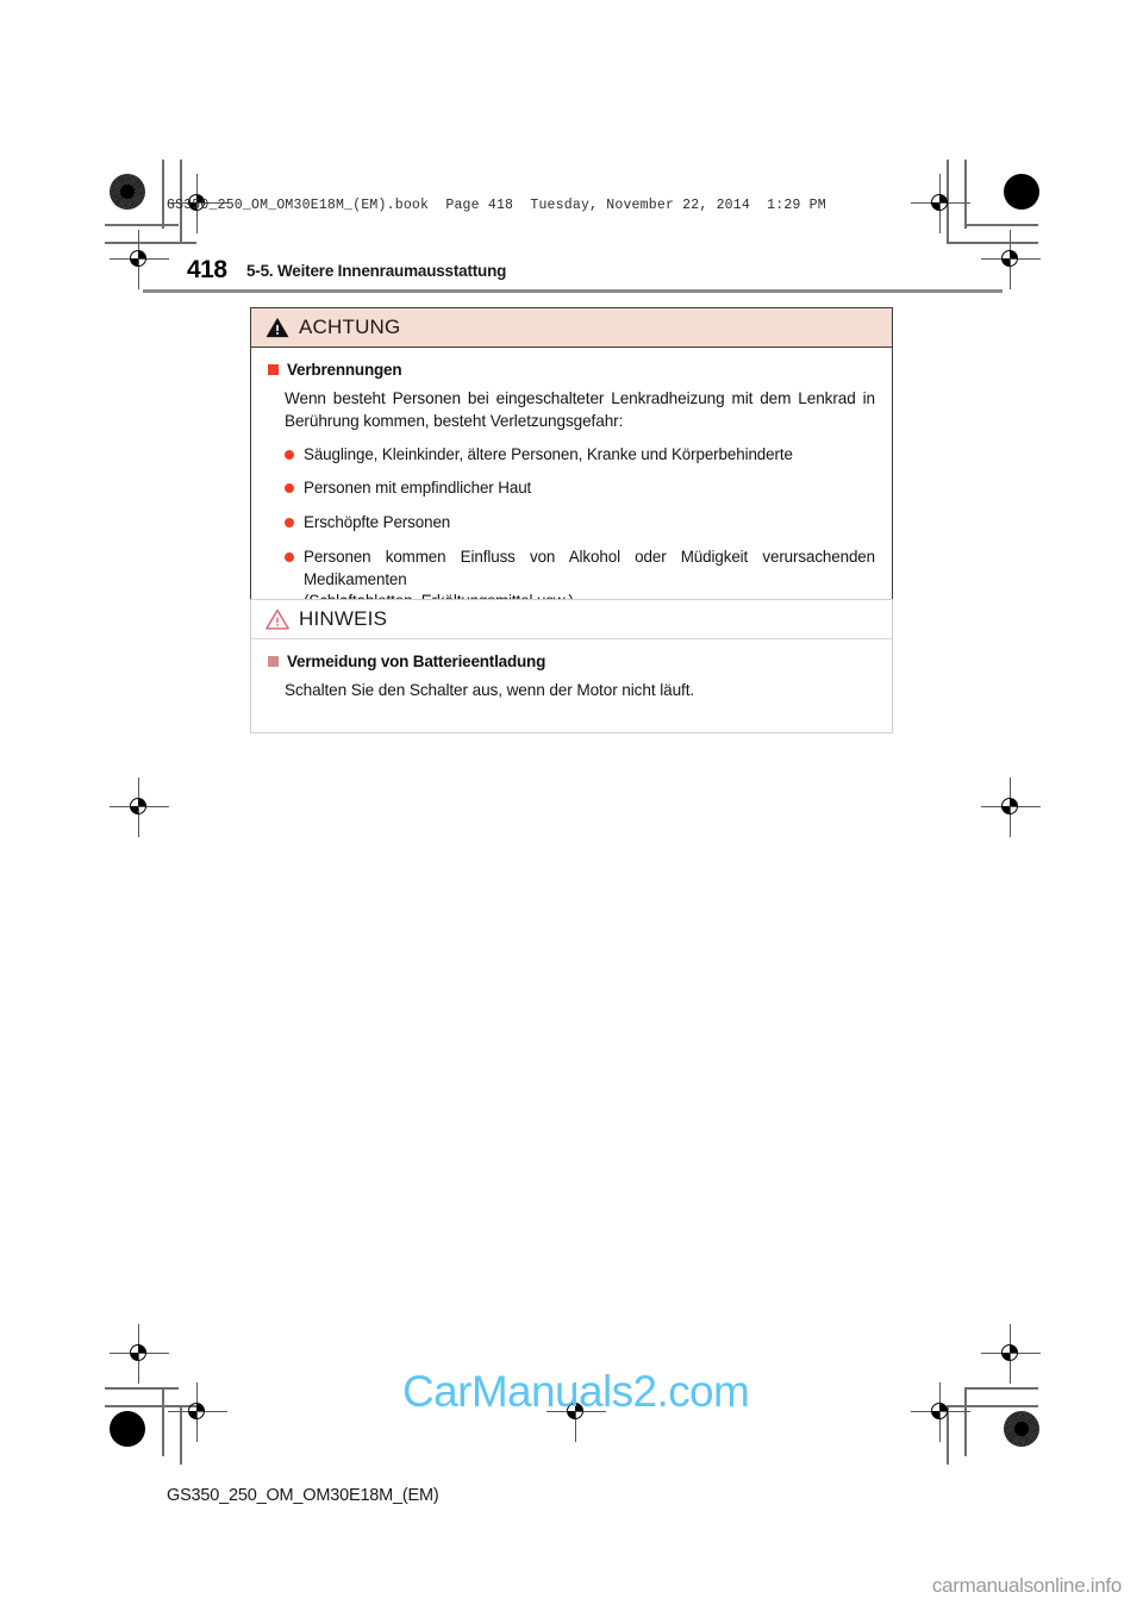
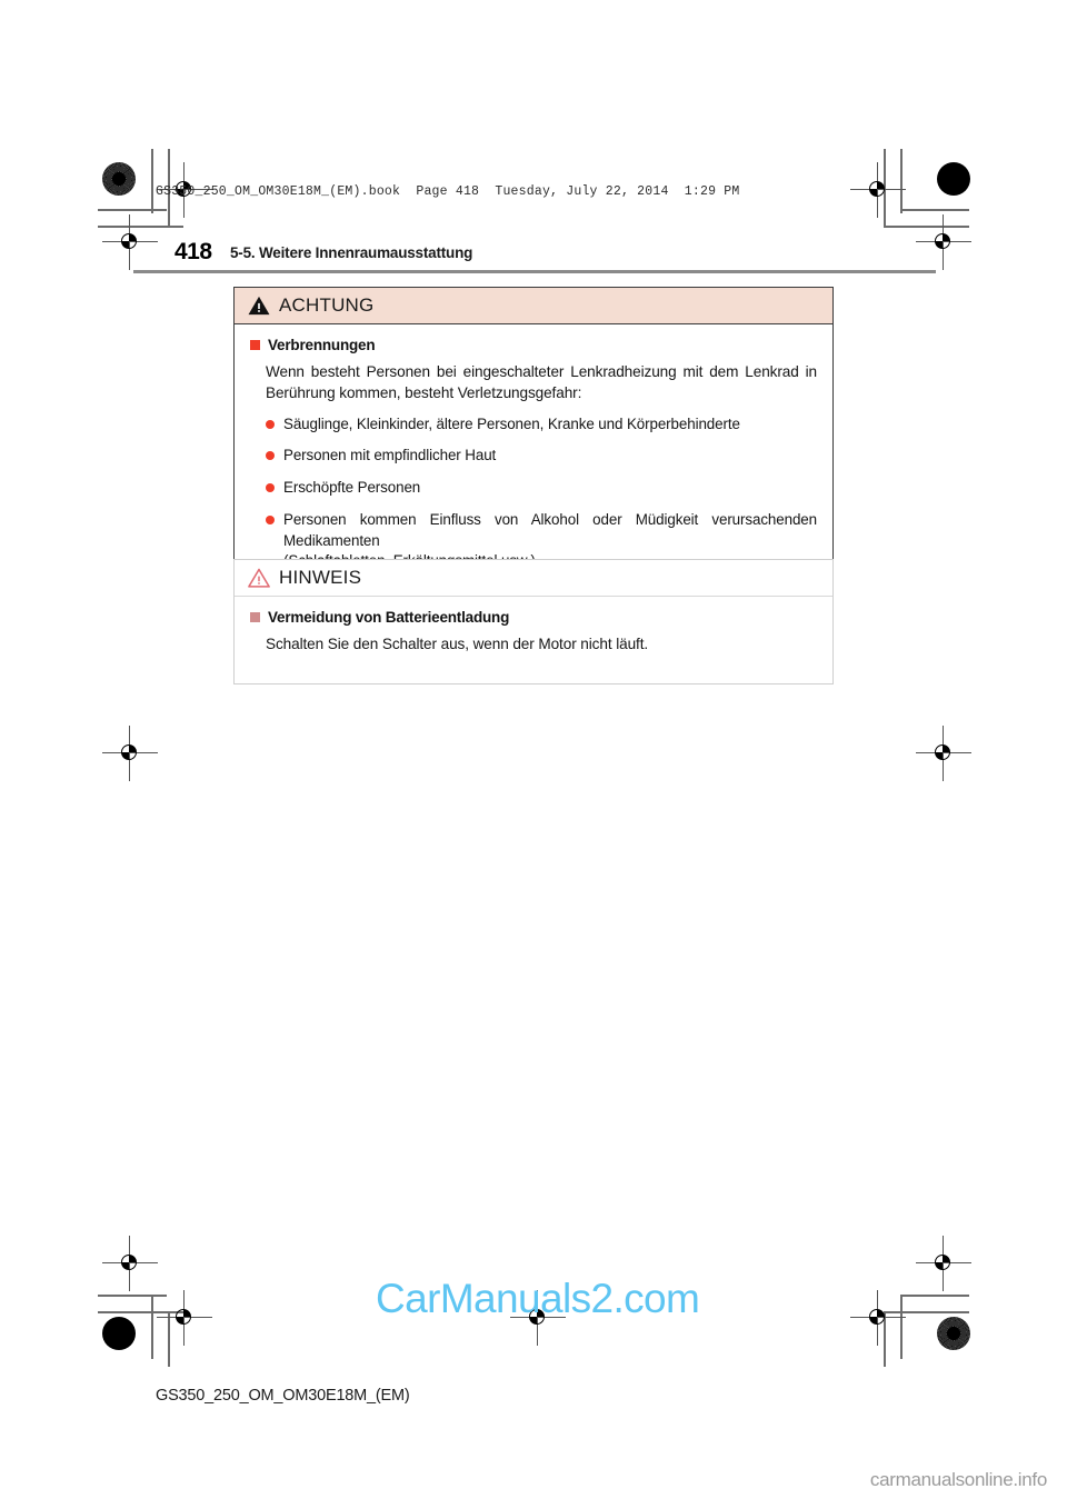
- GS350_250_OM_OM30E18M_(EM).book Page 418 Tuesday, November 22, 2014 1:29 PM
+ GS350_250_OM_OM30E18M_(EM).book Page 418 Tuesday, July 22, 2014 1:29 PM
  418
  5-5. Weitere Innenraumausstattung
  ACHTUNG
  Verbrennungen
  Wenn besteht Personen bei eingeschalteter Lenkradheizung mit dem Lenkrad in Berührung kommen, besteht Verletzungsgefahr:
  Säuglinge, Kleinkinder, ältere Personen, Kranke und Körperbehinderte
  Personen mit empfindlicher Haut
  Erschöpfte Personen
  Personen kommen Einfluss von Alkohol oder Müdigkeit verursachenden Medikamenten
  HINWEIS
  Vermeidung von Batterieentladung
  Schalten Sie den Schalter aus, wenn der Motor nicht läuft.
  CarManuals2.com
  GS350_250_OM_OM30E18M_(EM)
  carmanualsonline.info
